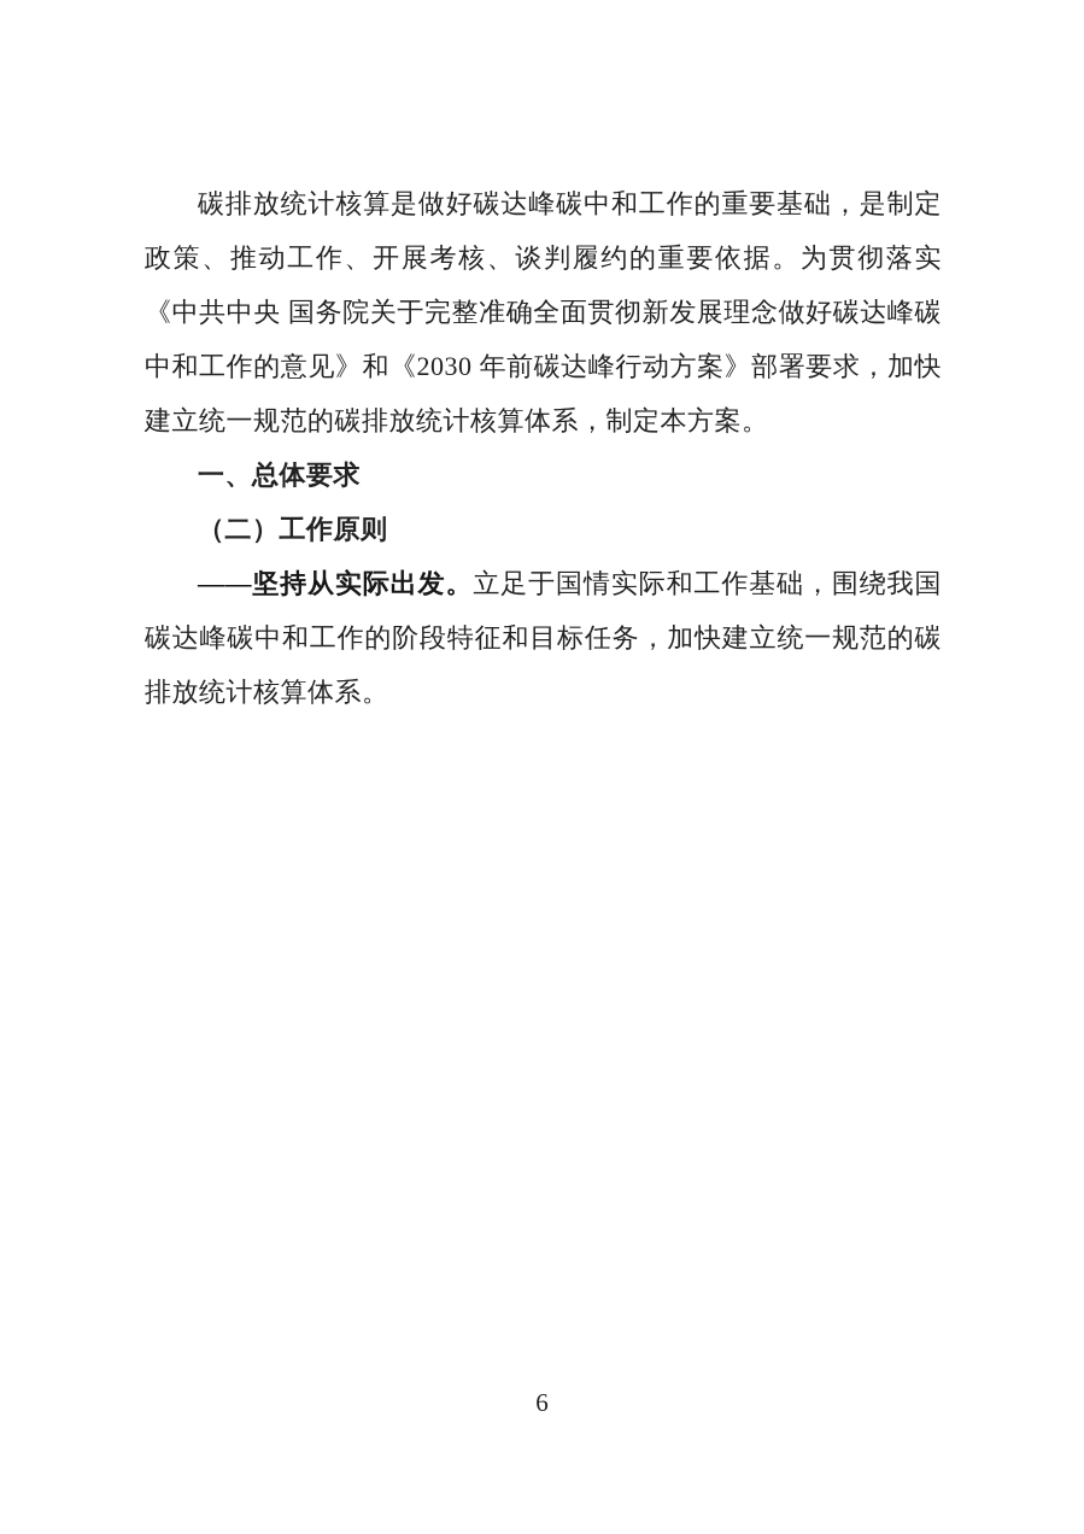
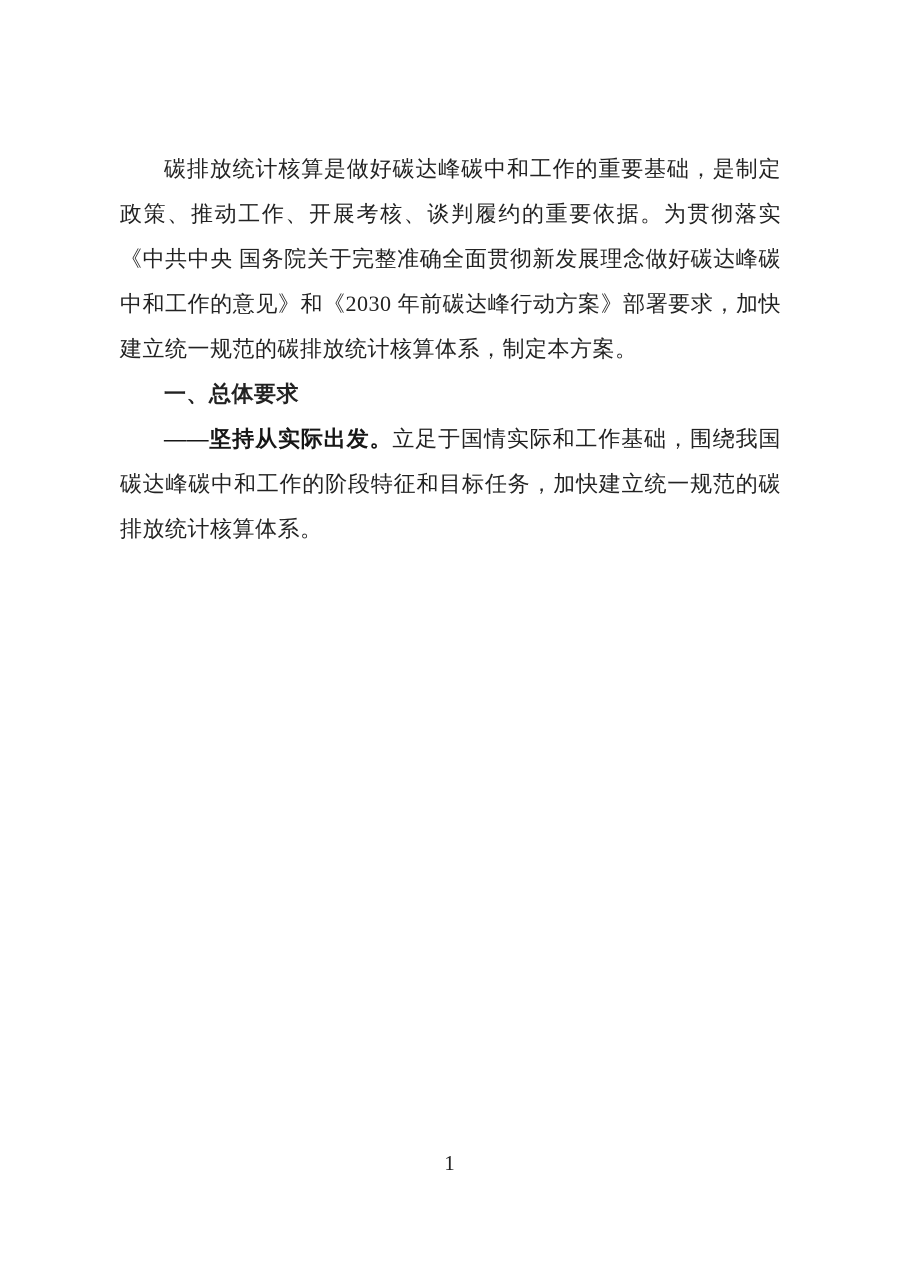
  碳排放统计核算是做好碳达峰碳中和工作的重要基础，是制定政策、推动工作、开展考核、谈判履约的重要依据。为贯彻落实《中共中央 国务院关于完整准确全面贯彻新发展理念做好碳达峰碳中和工作的意见》和《2030 年前碳达峰行动方案》部署要求，加快建立统一规范的碳排放统计核算体系，制定本方案。
  一、总体要求
- （二）工作原则
  ——坚持从实际出发。立足于国情实际和工作基础，围绕我国碳达峰碳中和工作的阶段特征和目标任务，加快建立统一规范的碳排放统计核算体系。
- 6
+ 1
